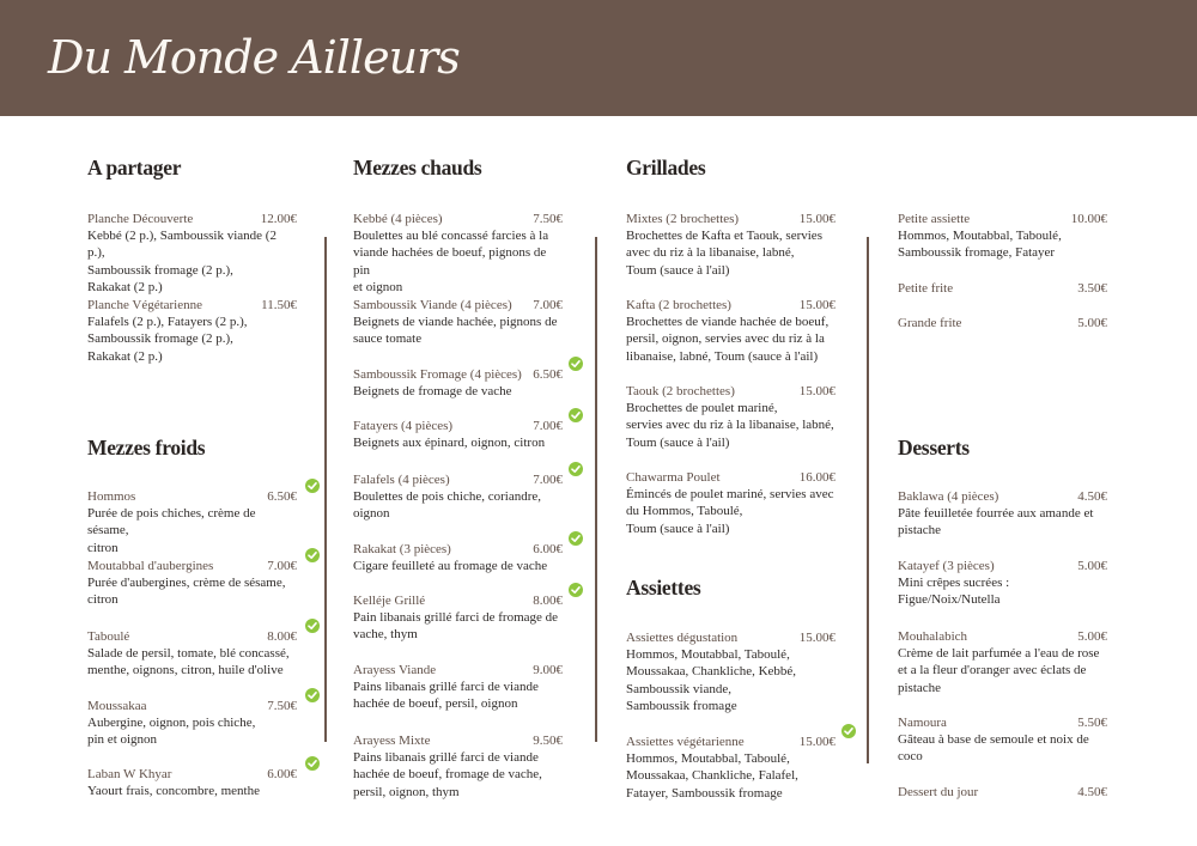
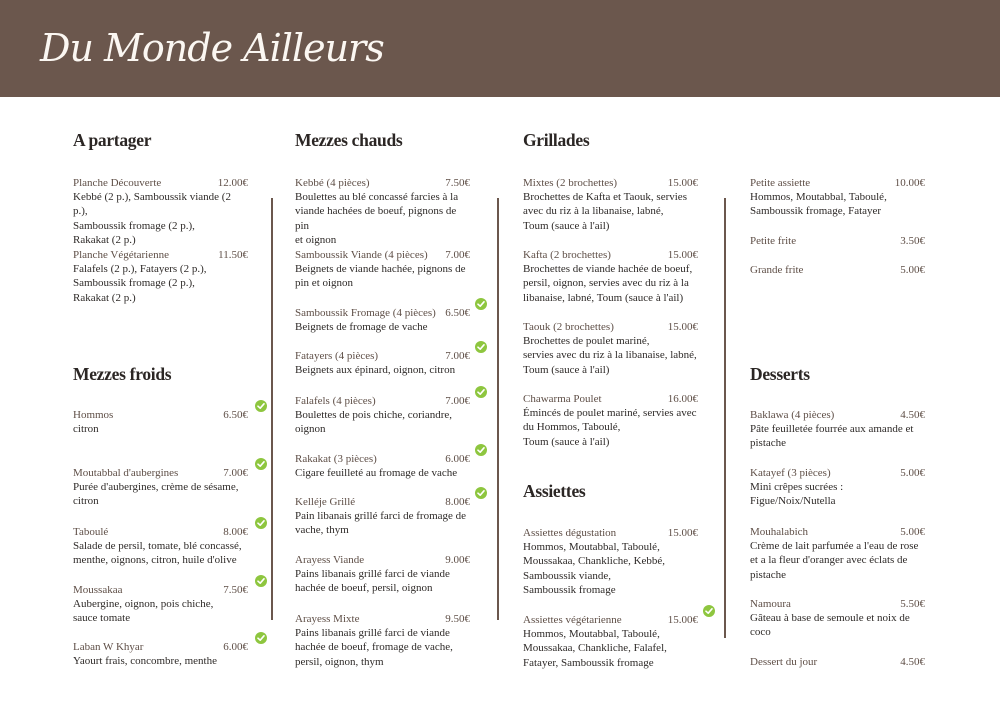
  Du Monde Ailleurs
  A partager
  Planche Découverte
  12.00€
  Kebbé (2 p.), Samboussik viande (2 p.),
  Samboussik fromage (2 p.),
  Rakakat (2 p.)
  Planche Végétarienne
  11.50€
  Falafels (2 p.), Fatayers (2 p.),
  Samboussik fromage (2 p.),
  Rakakat (2 p.)
  Mezzes froids
  Hommos
  6.50€
- Purée de pois chiches, crème de sésame,
  citron
  Moutabbal d'aubergines
  7.00€
  Purée d'aubergines, crème de sésame,
  citron
  Taboulé
  8.00€
  Salade de persil, tomate, blé concassé,
  menthe, oignons, citron, huile d'olive
  Moussakaa
  7.50€
  Aubergine, oignon, pois chiche,
- pin et oignon
+ sauce tomate
  Laban W Khyar
  6.00€
  Yaourt frais, concombre, menthe
  Mezzes chauds
  Kebbé (4 pièces)
  7.50€
  Boulettes au blé concassé farcies à la
  viande hachées de boeuf, pignons de pin
  et oignon
  Samboussik Viande (4 pièces)
  7.00€
  Beignets de viande hachée, pignons de
- sauce tomate
+ pin et oignon
  Samboussik Fromage (4 pièces)
  6.50€
  Beignets de fromage de vache
  Fatayers (4 pièces)
  7.00€
  Beignets aux épinard, oignon, citron
  Falafels (4 pièces)
  7.00€
  Boulettes de pois chiche, coriandre,
  oignon
  Rakakat (3 pièces)
  6.00€
  Cigare feuilleté au fromage de vache
  Kelléje Grillé
  8.00€
  Pain libanais grillé farci de fromage de
  vache, thym
  Arayess Viande
  9.00€
  Pains libanais grillé farci de viande
  hachée de boeuf, persil, oignon
  Arayess Mixte
  9.50€
  Pains libanais grillé farci de viande
  hachée de boeuf, fromage de vache,
  persil, oignon, thym
  Grillades
  Mixtes (2 brochettes)
  15.00€
  Brochettes de Kafta et Taouk, servies
  avec du riz à la libanaise, labné,
  Toum (sauce à l'ail)
  Kafta (2 brochettes)
  15.00€
  Brochettes de viande hachée de boeuf,
  persil, oignon, servies avec du riz à la
  libanaise, labné, Toum (sauce à l'ail)
  Taouk (2 brochettes)
  15.00€
  Brochettes de poulet mariné,
  servies avec du riz à la libanaise, labné,
  Toum (sauce à l'ail)
  Chawarma Poulet
  16.00€
  Émincés de poulet mariné, servies avec
  du Hommos, Taboulé,
  Toum (sauce à l'ail)
  Assiettes
  Assiettes dégustation
  15.00€
  Hommos, Moutabbal, Taboulé,
  Moussakaa, Chankliche, Kebbé,
  Samboussik viande,
  Samboussik fromage
  Assiettes végétarienne
  15.00€
  Hommos, Moutabbal, Taboulé,
  Moussakaa, Chankliche, Falafel,
  Fatayer, Samboussik fromage
  Petite assiette
  10.00€
  Hommos, Moutabbal, Taboulé,
  Samboussik fromage, Fatayer
  Petite frite
  3.50€
  Grande frite
  5.00€
  Desserts
  Baklawa (4 pièces)
  4.50€
  Pâte feuilletée fourrée aux amande et
  pistache
  Katayef (3 pièces)
  5.00€
  Mini crêpes sucrées :
  Figue/Noix/Nutella
  Mouhalabich
  5.00€
  Crème de lait parfumée a l'eau de rose
  et a la fleur d'oranger avec éclats de
  pistache
  Namoura
  5.50€
  Gâteau à base de semoule et noix de
  coco
  Dessert du jour
  4.50€
